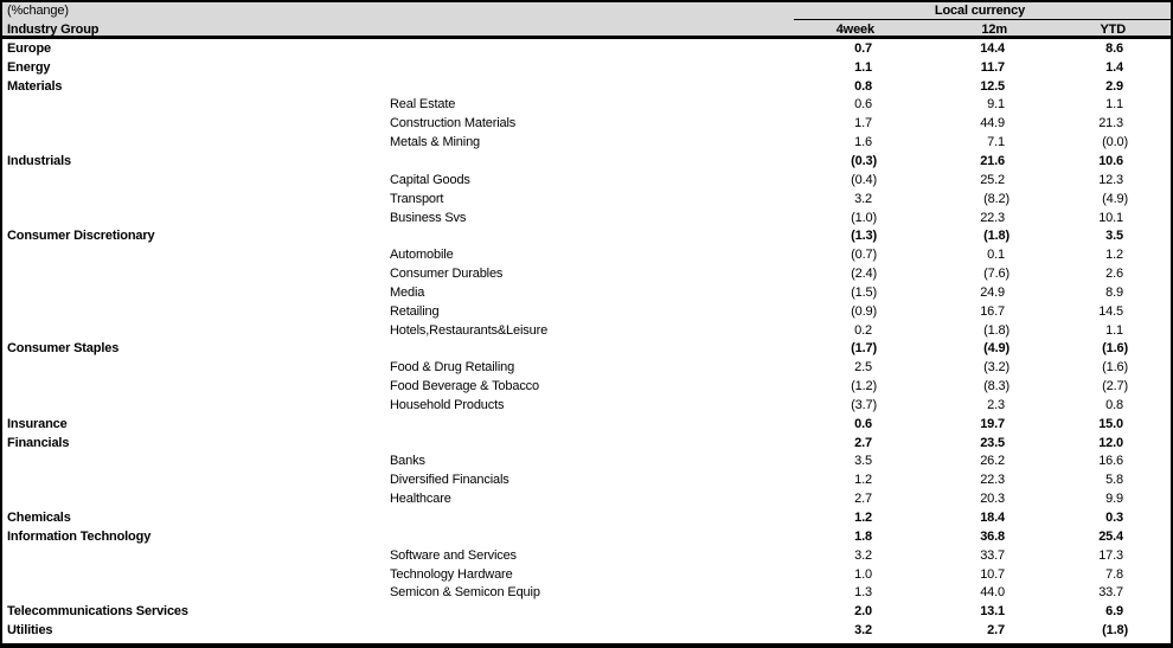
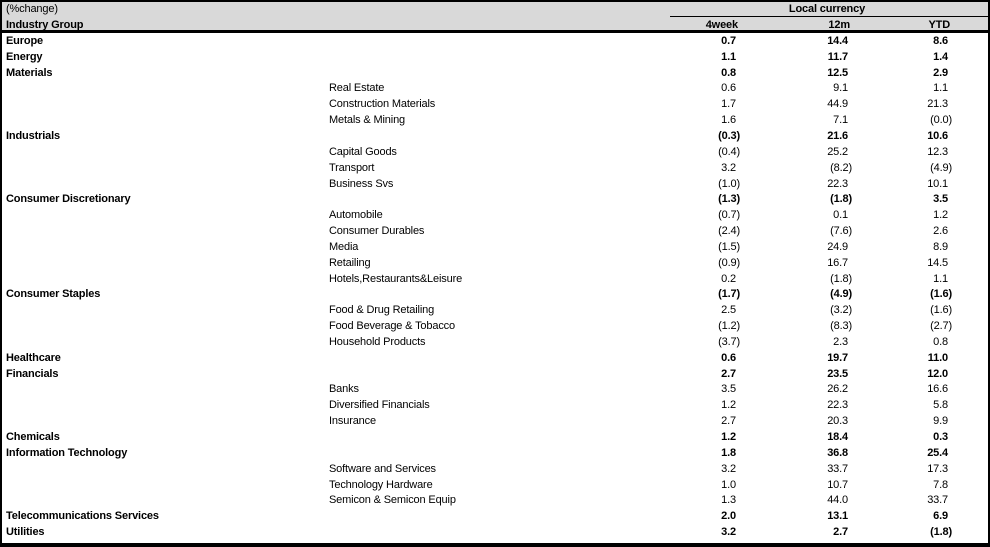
  (%change)
  Local currency
  Industry Group
  4week
  12m
  YTD
  Europe
  0.7
  14.4
  8.6
  Energy
  1.1
  11.7
  1.4
  Materials
  0.8
  12.5
  2.9
  Real Estate
  0.6
  9.1
  1.1
  Construction Materials
  1.7
  44.9
  21.3
  Metals & Mining
  1.6
  7.1
  (0.0)
  Industrials
  (0.3)
  21.6
  10.6
  Capital Goods
  (0.4)
  25.2
  12.3
  Transport
  3.2
  (8.2)
  (4.9)
  Business Svs
  (1.0)
  22.3
  10.1
  Consumer Discretionary
  (1.3)
  (1.8)
  3.5
  Automobile
  (0.7)
  0.1
  1.2
  Consumer Durables
  (2.4)
  (7.6)
  2.6
  Media
  (1.5)
  24.9
  8.9
  Retailing
  (0.9)
  16.7
  14.5
  Hotels,Restaurants&Leisure
  0.2
  (1.8)
  1.1
  Consumer Staples
  (1.7)
  (4.9)
  (1.6)
  Food & Drug Retailing
  2.5
  (3.2)
  (1.6)
  Food Beverage & Tobacco
  (1.2)
  (8.3)
  (2.7)
  Household Products
  (3.7)
  2.3
  0.8
- Insurance
+ Healthcare
  0.6
  19.7
- 15.0
+ 11.0
  Financials
  2.7
  23.5
  12.0
  Banks
  3.5
  26.2
  16.6
  Diversified Financials
  1.2
  22.3
  5.8
- Healthcare
+ Insurance
  2.7
  20.3
  9.9
  Chemicals
  1.2
  18.4
  0.3
  Information Technology
  1.8
  36.8
  25.4
  Software and Services
  3.2
  33.7
  17.3
  Technology Hardware
  1.0
  10.7
  7.8
  Semicon & Semicon Equip
  1.3
  44.0
  33.7
  Telecommunications Services
  2.0
  13.1
  6.9
  Utilities
  3.2
  2.7
  (1.8)
